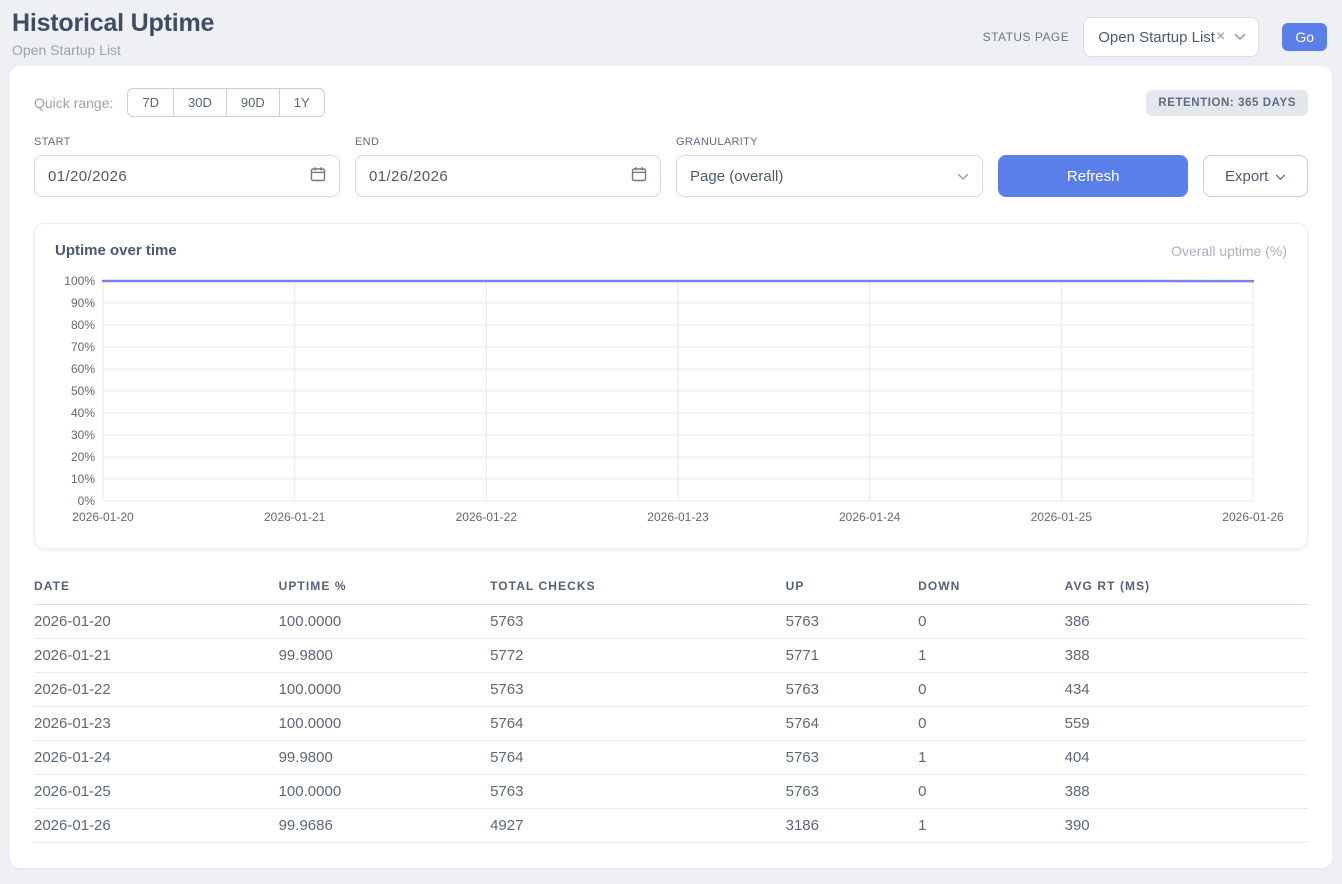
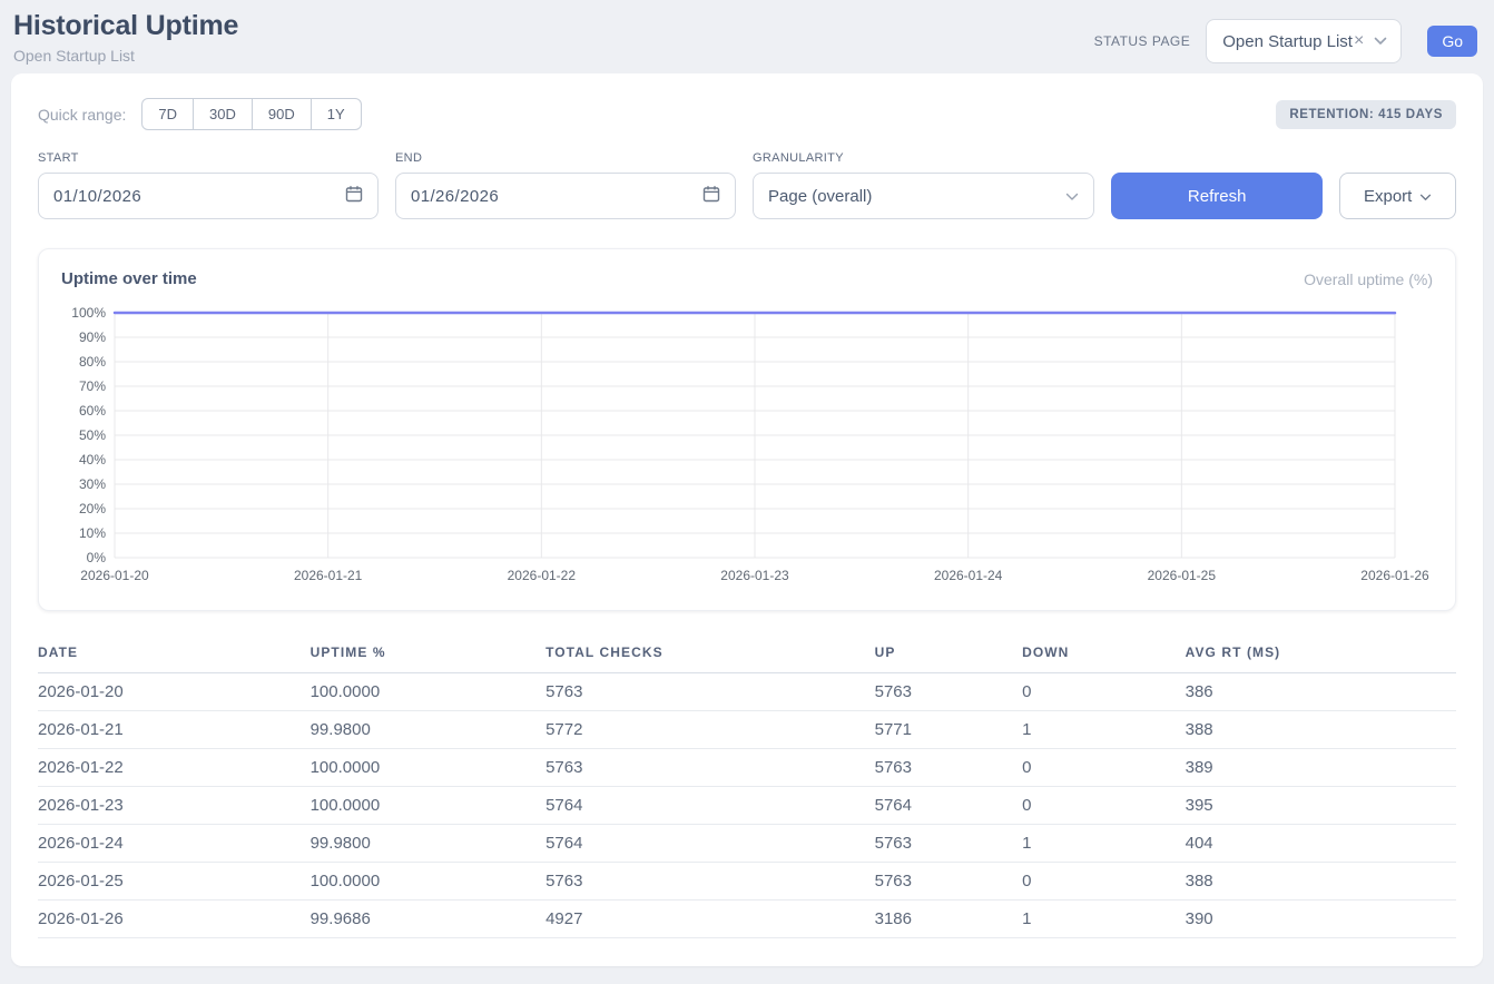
  Historical Uptime
  Open Startup List
  STATUS PAGE
  Open Startup List
  ×
  Go
  Quick range:
  7D
  30D
  90D
  1Y
- RETENTION: 365 DAYS
+ RETENTION: 415 DAYS
  START
- 01/20/2026
+ 01/10/2026
  END
  01/26/2026
  GRANULARITY
  Page (overall)
  Refresh
  Export
  Uptime over time
  Overall uptime (%)
  0%
  10%
  20%
  30%
  40%
  50%
  60%
  70%
  80%
  90%
  100%
  2026-01-20
  2026-01-21
  2026-01-22
  2026-01-23
  2026-01-24
  2026-01-25
  2026-01-26
  DATE	UPTIME %	TOTAL CHECKS	UP	DOWN	AVG RT (MS)
  2026-01-20	100.0000	5763	5763	0	386
  2026-01-21	99.9800	5772	5771	1	388
- 2026-01-22	100.0000	5763	5763	0	434
+ 2026-01-22	100.0000	5763	5763	0	389
- 2026-01-23	100.0000	5764	5764	0	559
+ 2026-01-23	100.0000	5764	5764	0	395
  2026-01-24	99.9800	5764	5763	1	404
  2026-01-25	100.0000	5763	5763	0	388
  2026-01-26	99.9686	4927	3186	1	390
